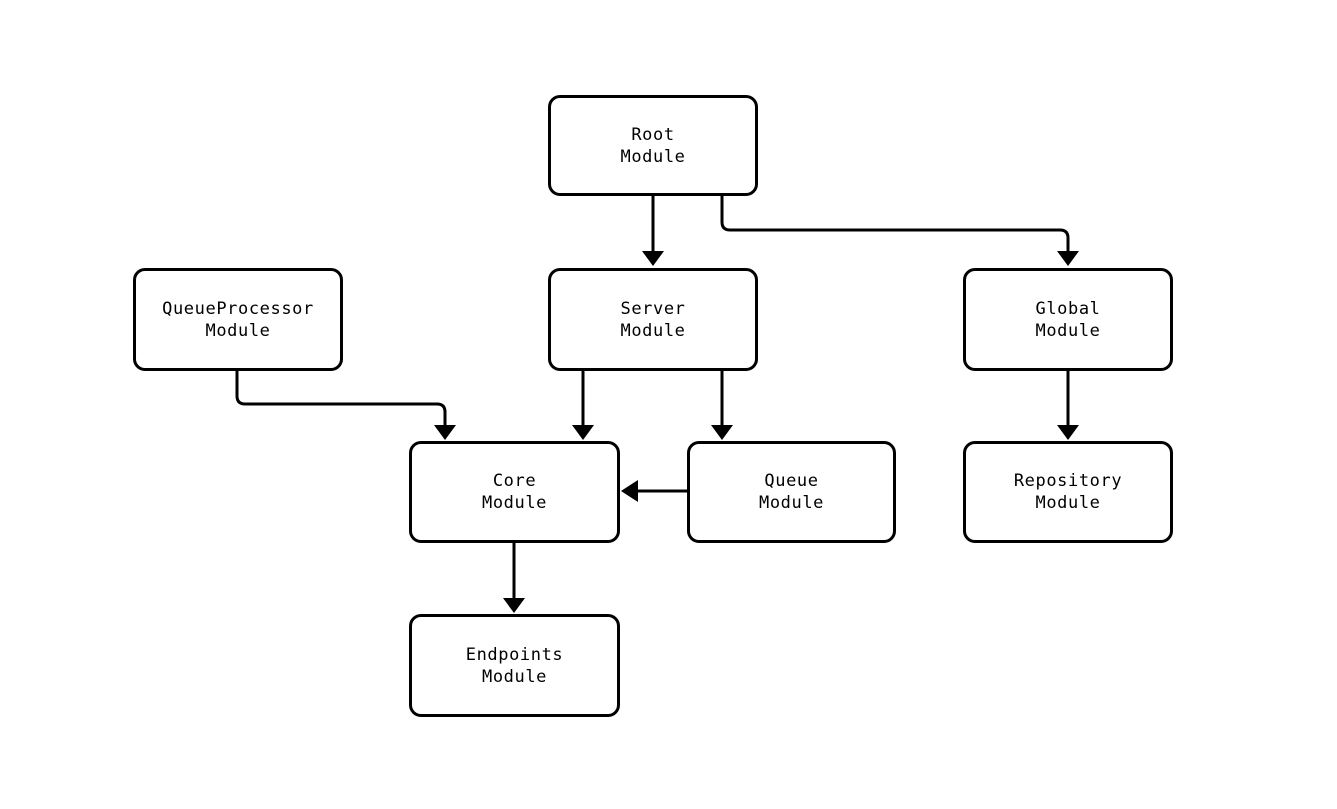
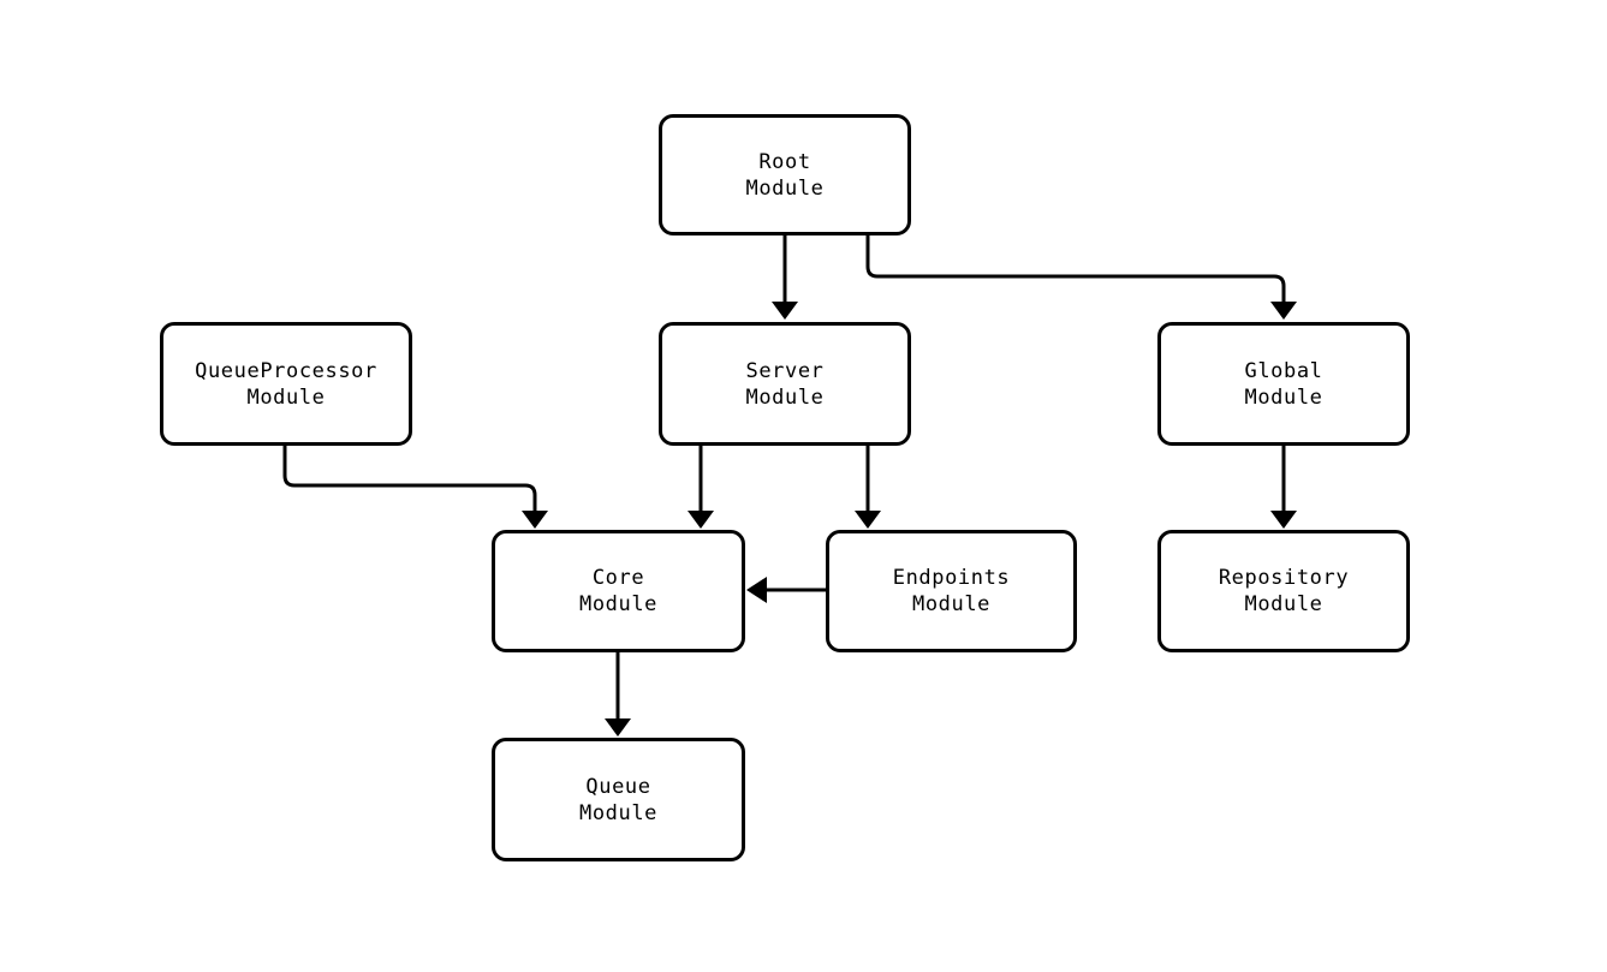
  Root
  Module
  QueueProcessor
  Module
  Server
  Module
  Global
  Module
  Core
  Module
- Queue
+ Endpoints
  Module
  Repository
  Module
- Endpoints
+ Queue
  Module
